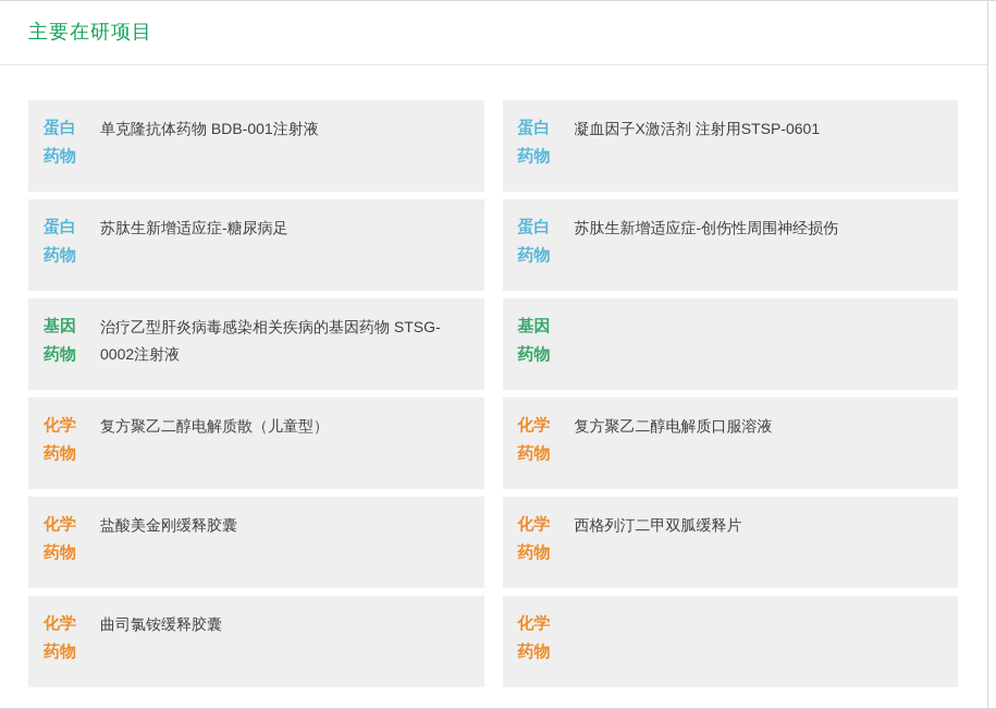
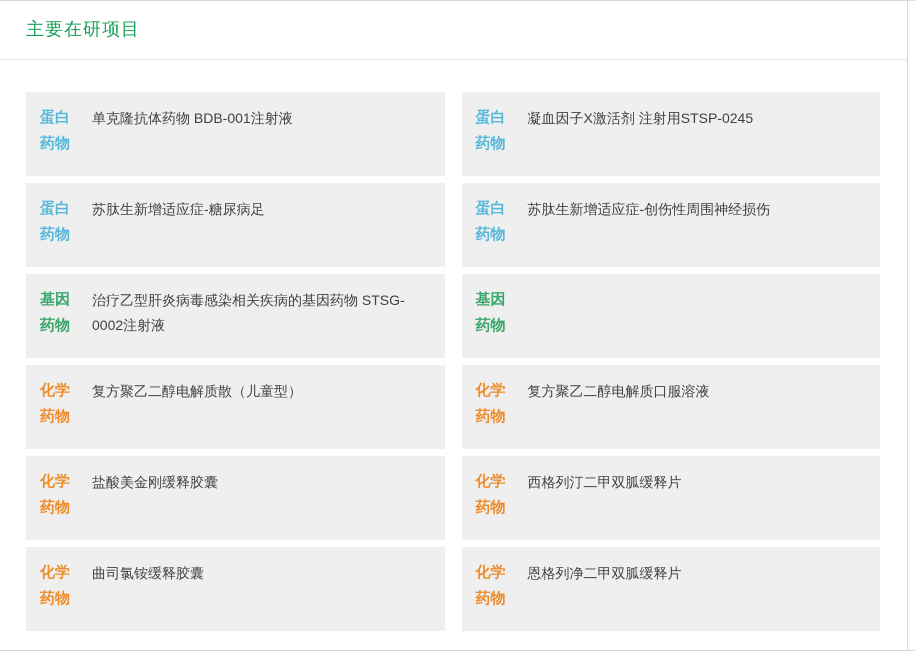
  主要在研项目
  蛋白药物
  单克隆抗体药物 BDB-001注射液
  蛋白药物
- 凝血因子X激活剂 注射用STSP-0601
+ 凝血因子X激活剂 注射用STSP-0245
  蛋白药物
  苏肽生新增适应症-糖尿病足
  蛋白药物
  苏肽生新增适应症-创伤性周围神经损伤
  基因药物
  治疗乙型肝炎病毒感染相关疾病的基因药物 STSG-0002注射液
  基因药物
  化学药物
  复方聚乙二醇电解质散（儿童型）
  化学药物
  复方聚乙二醇电解质口服溶液
  化学药物
  盐酸美金刚缓释胶囊
  化学药物
  西格列汀二甲双胍缓释片
  化学药物
  曲司氯铵缓释胶囊
  化学药物
+ 恩格列净二甲双胍缓释片
